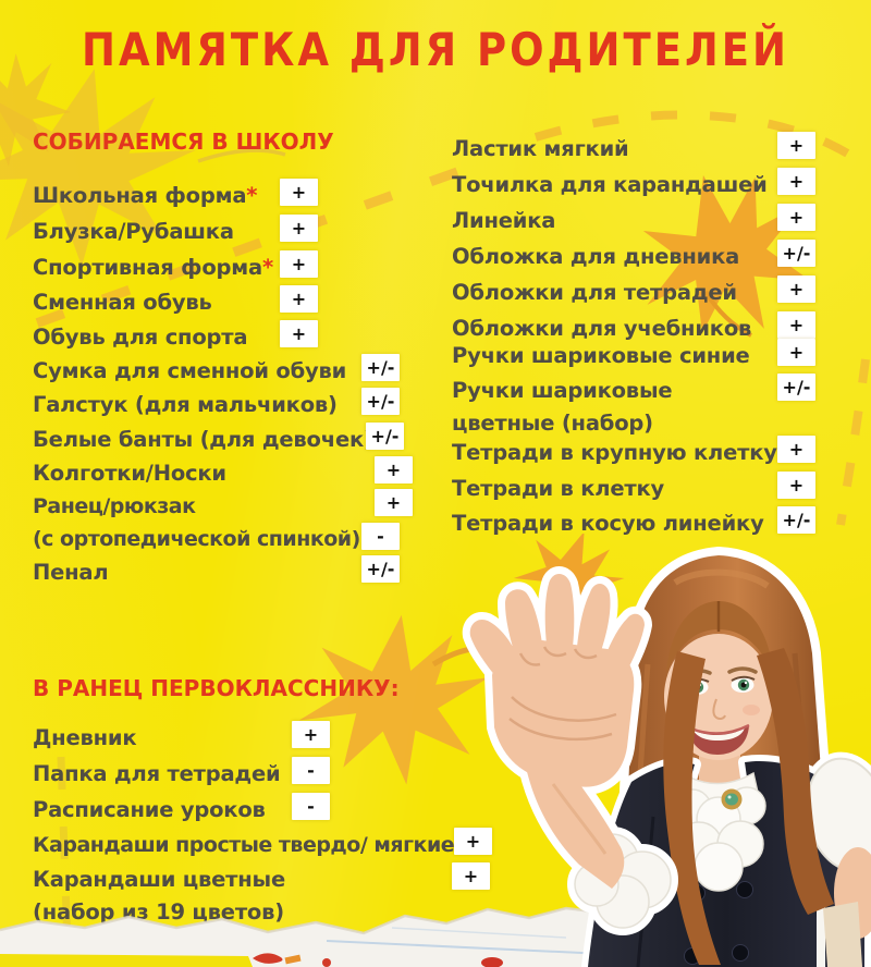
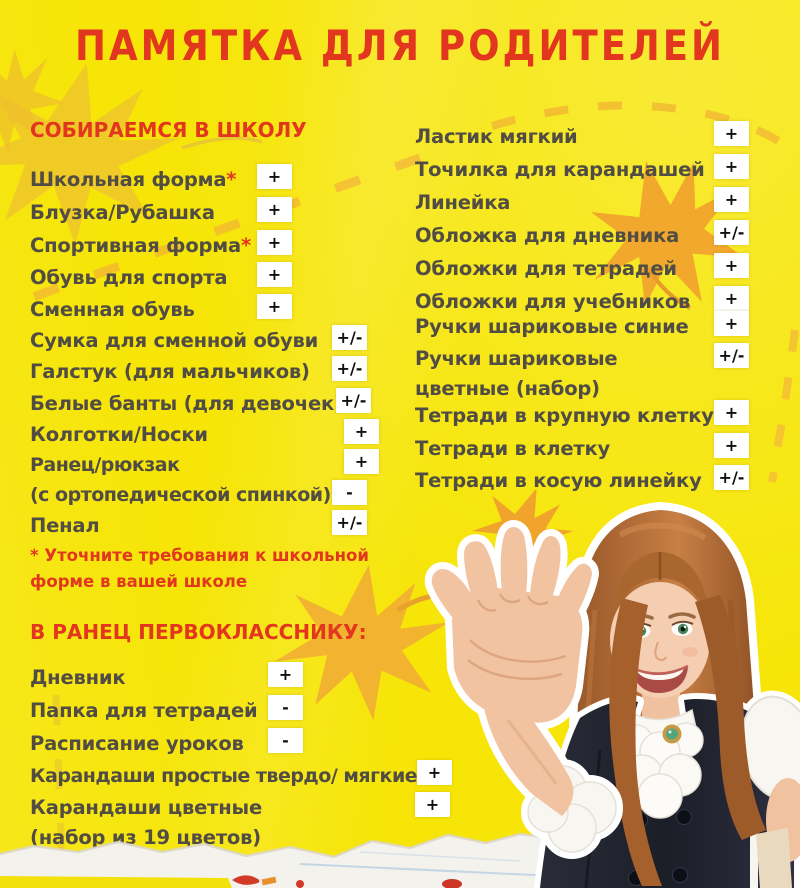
  ПАМЯТКА ДЛЯ РОДИТЕЛЕЙ
  СОБИРАЕМСЯ В ШКОЛУ
  Школьная форма*
  +
  Блузка/Рубашка
  +
  Спортивная форма*
  +
- Сменная обувь
+ Обувь для спорта
  +
- Обувь для спорта
+ Сменная обувь
  +
  Сумка для сменной обуви
  +/-
  Галстук (для мальчиков)
  +/-
  Белые банты (для девочек
  +/-
  Колготки/Носки
  +
  Ранец/рюкзак
  (с ортопедической спинкой)
  +
  -
  Пенал
  +/-
+ * Уточните требования к школьной
+ форме в вашей школе
  В РАНЕЦ ПЕРВОКЛАССНИКУ:
  Дневник
  +
  Папка для тетрадей
  -
  Расписание уроков
  -
  Карандаши простые твердо/ мягкие
  +
  Карандаши цветные
  (набор из 19 цветов)
  +
  Ластик мягкий
  +
  Точилка для карандашей
  +
  Линейка
  +
  Обложка для дневника
  +/-
  Обложки для тетрадей
  +
  Обложки для учебников
  +
  Ручки шариковые синие
  +
  Ручки шариковые
  цветные (набор)
  +/-
  Тетради в крупную клетку
  +
  Тетради в клетку
  +
  Тетради в косую линейку
  +/-
